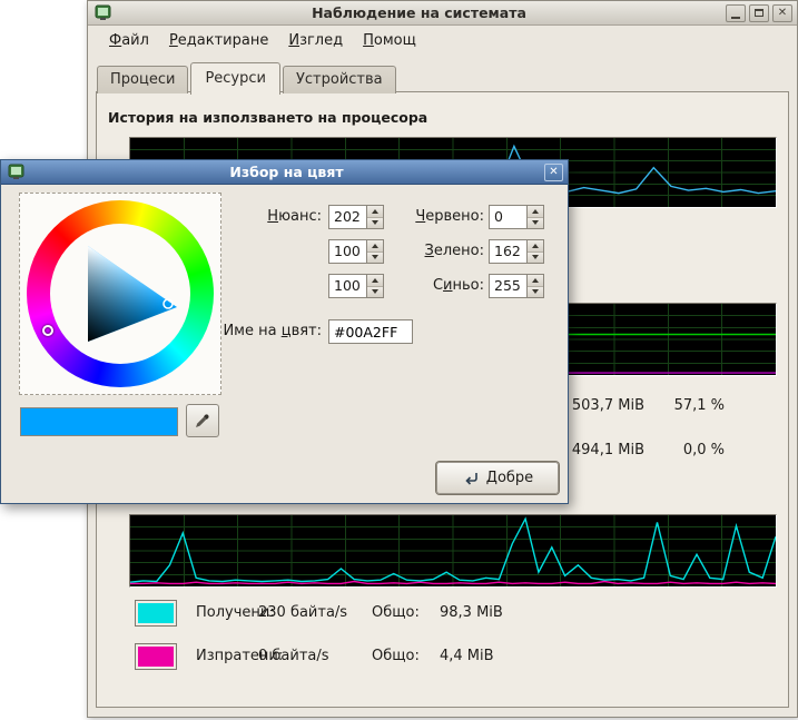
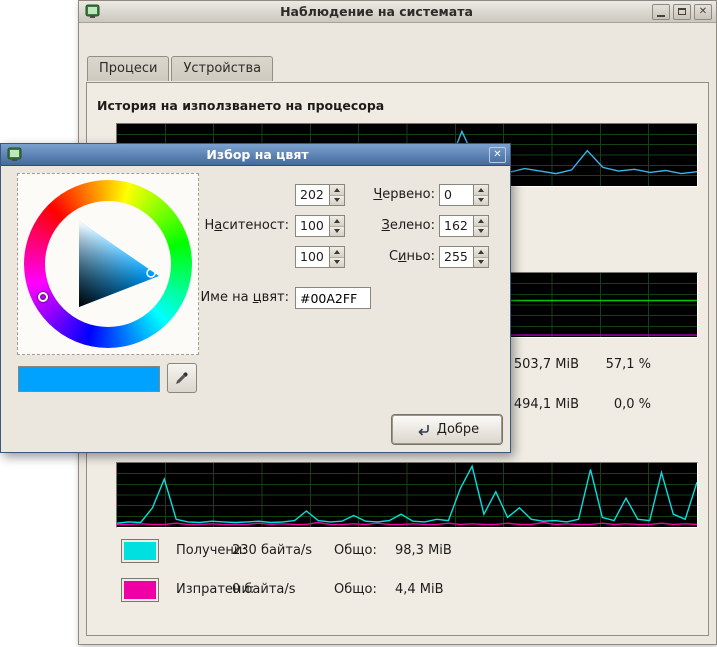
  Наблюдение на системата
  ✕
- Файл
- Редактиране
- Изглед
- Помощ
  Процеси
- Ресурси
  Устройства
  История на използването на процесора
  503,7 MiB
  57,1 %
  494,1 MiB
  0,0 %
  Получени:
  230 байта/s
  Общо:
  98,3 MiB
  Изпратени:
  0 байта/s
  Общо:
  4,4 MiB
  Избор на цвят
  ✕
- Нюанс:
  202
  Червено:
  0
+ Наситеност:
  100
  Зелено:
  162
  100
  Синьо:
  255
  Име на цвят:
  #00A2FF
  Добре
